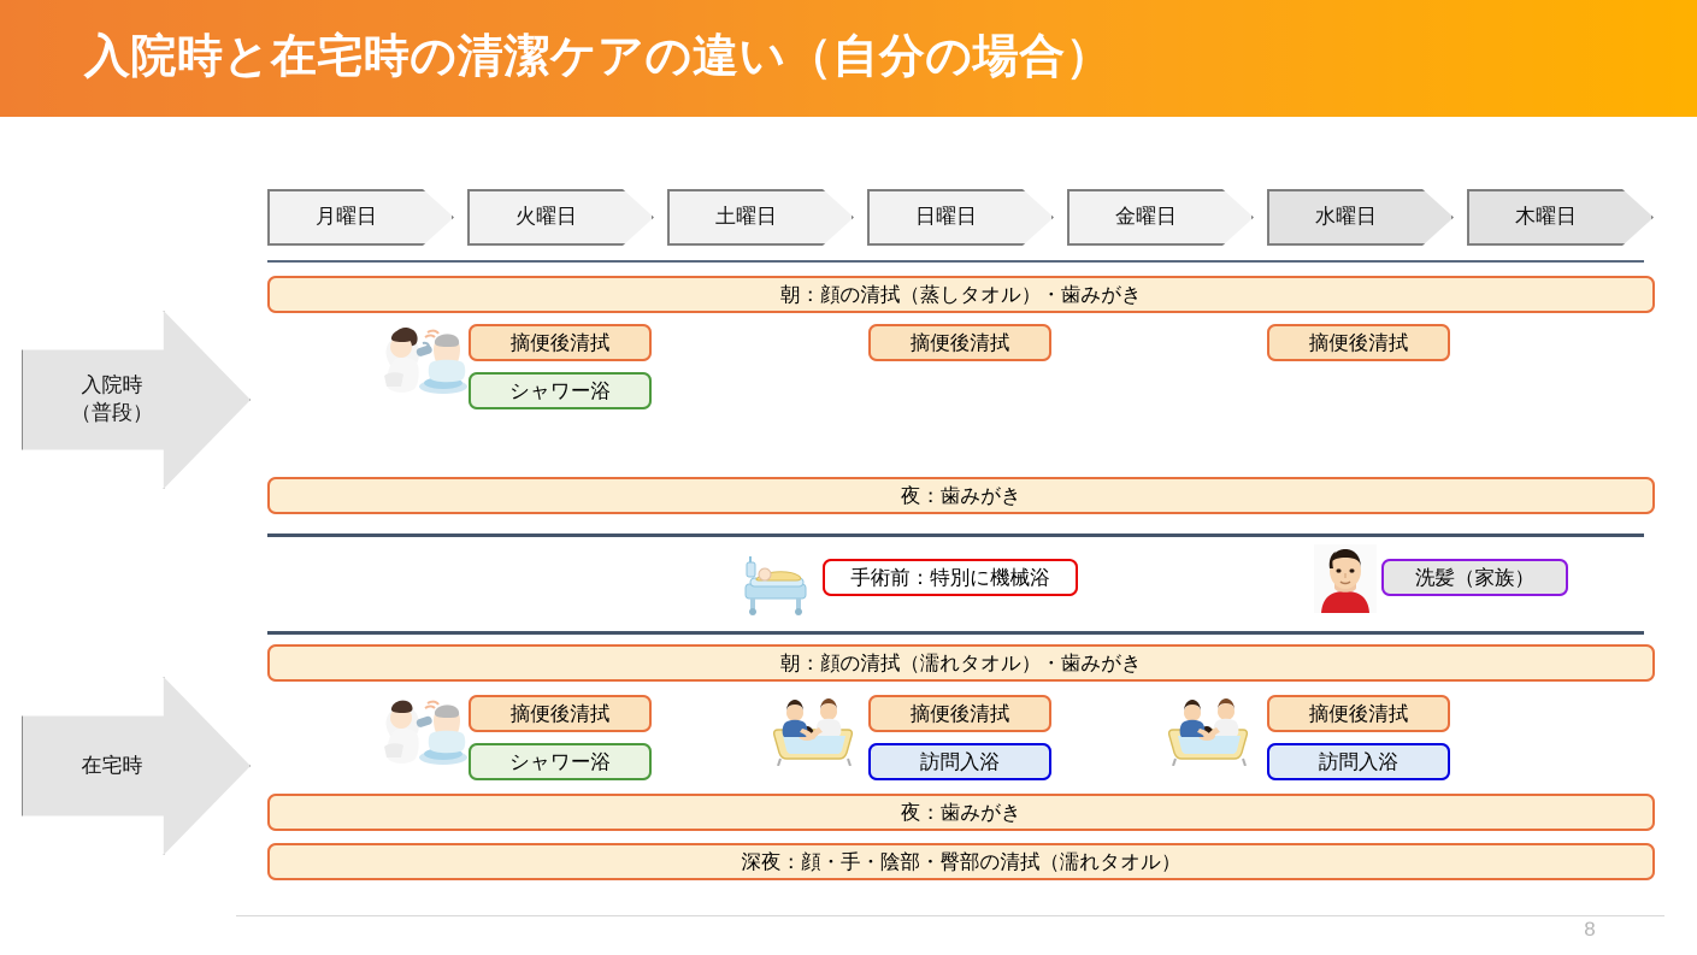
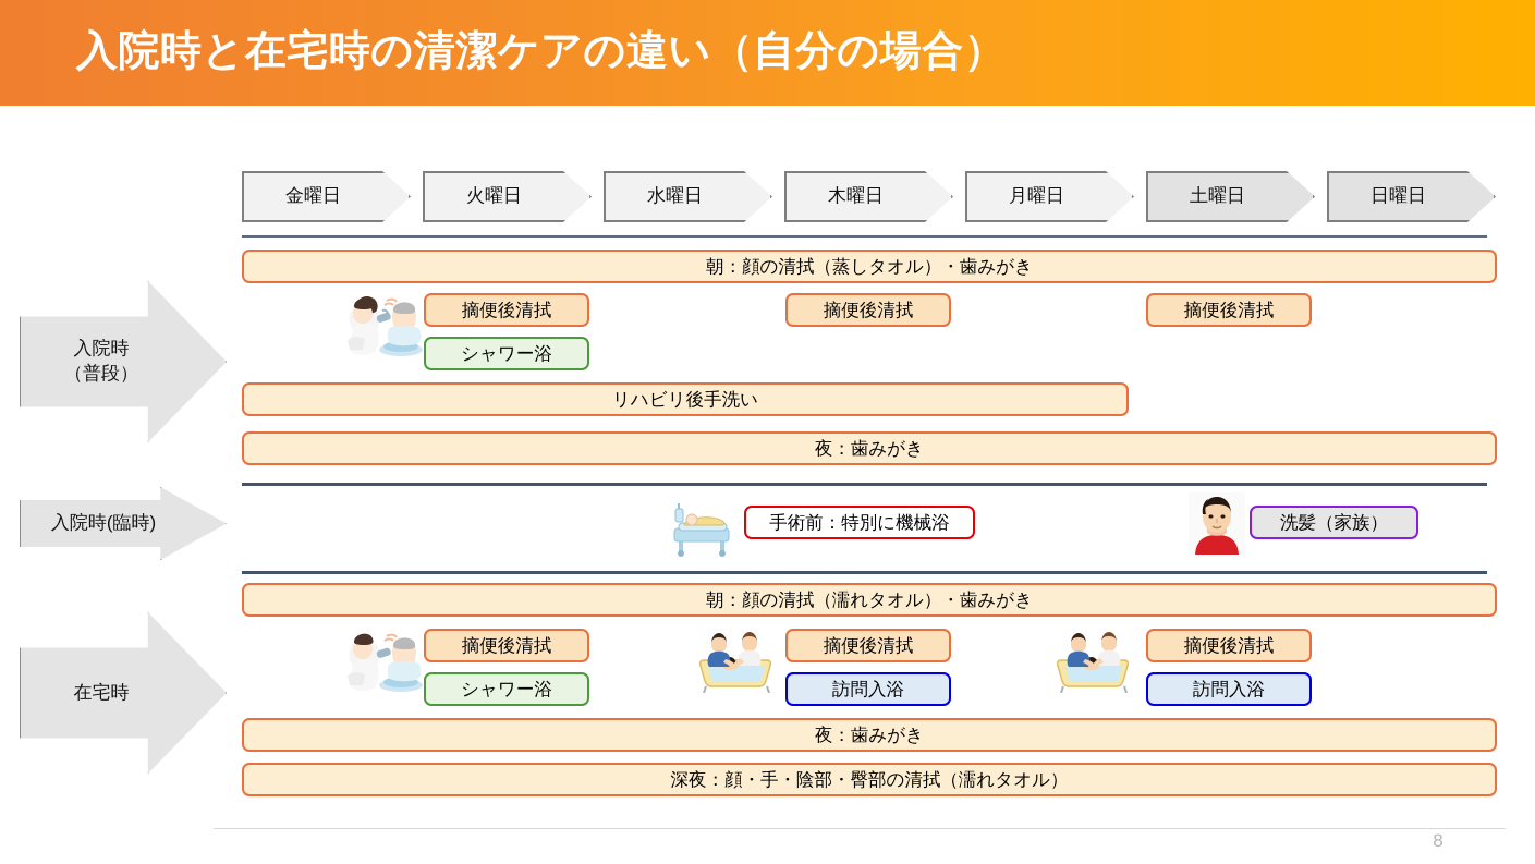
  入院時と在宅時の清潔ケアの違い（自分の場合）
- 月曜日
+ 金曜日
  火曜日
- 土曜日
+ 水曜日
- 日曜日
+ 木曜日
- 金曜日
+ 月曜日
- 水曜日
+ 土曜日
- 木曜日
+ 日曜日
  入院時
  （普段）
  朝：顔の清拭（蒸しタオル）・歯みがき
  摘便後清拭
  シャワー浴
  摘便後清拭
  摘便後清拭
+ リハビリ後手洗い
  夜：歯みがき
+ 入院時(臨時)
  手術前：特別に機械浴
  洗髪（家族）
  在宅時
  朝：顔の清拭（濡れタオル）・歯みがき
  摘便後清拭
  シャワー浴
  摘便後清拭
  訪問入浴
  摘便後清拭
  訪問入浴
  夜：歯みがき
  深夜：顔・手・陰部・臀部の清拭（濡れタオル）
  8
